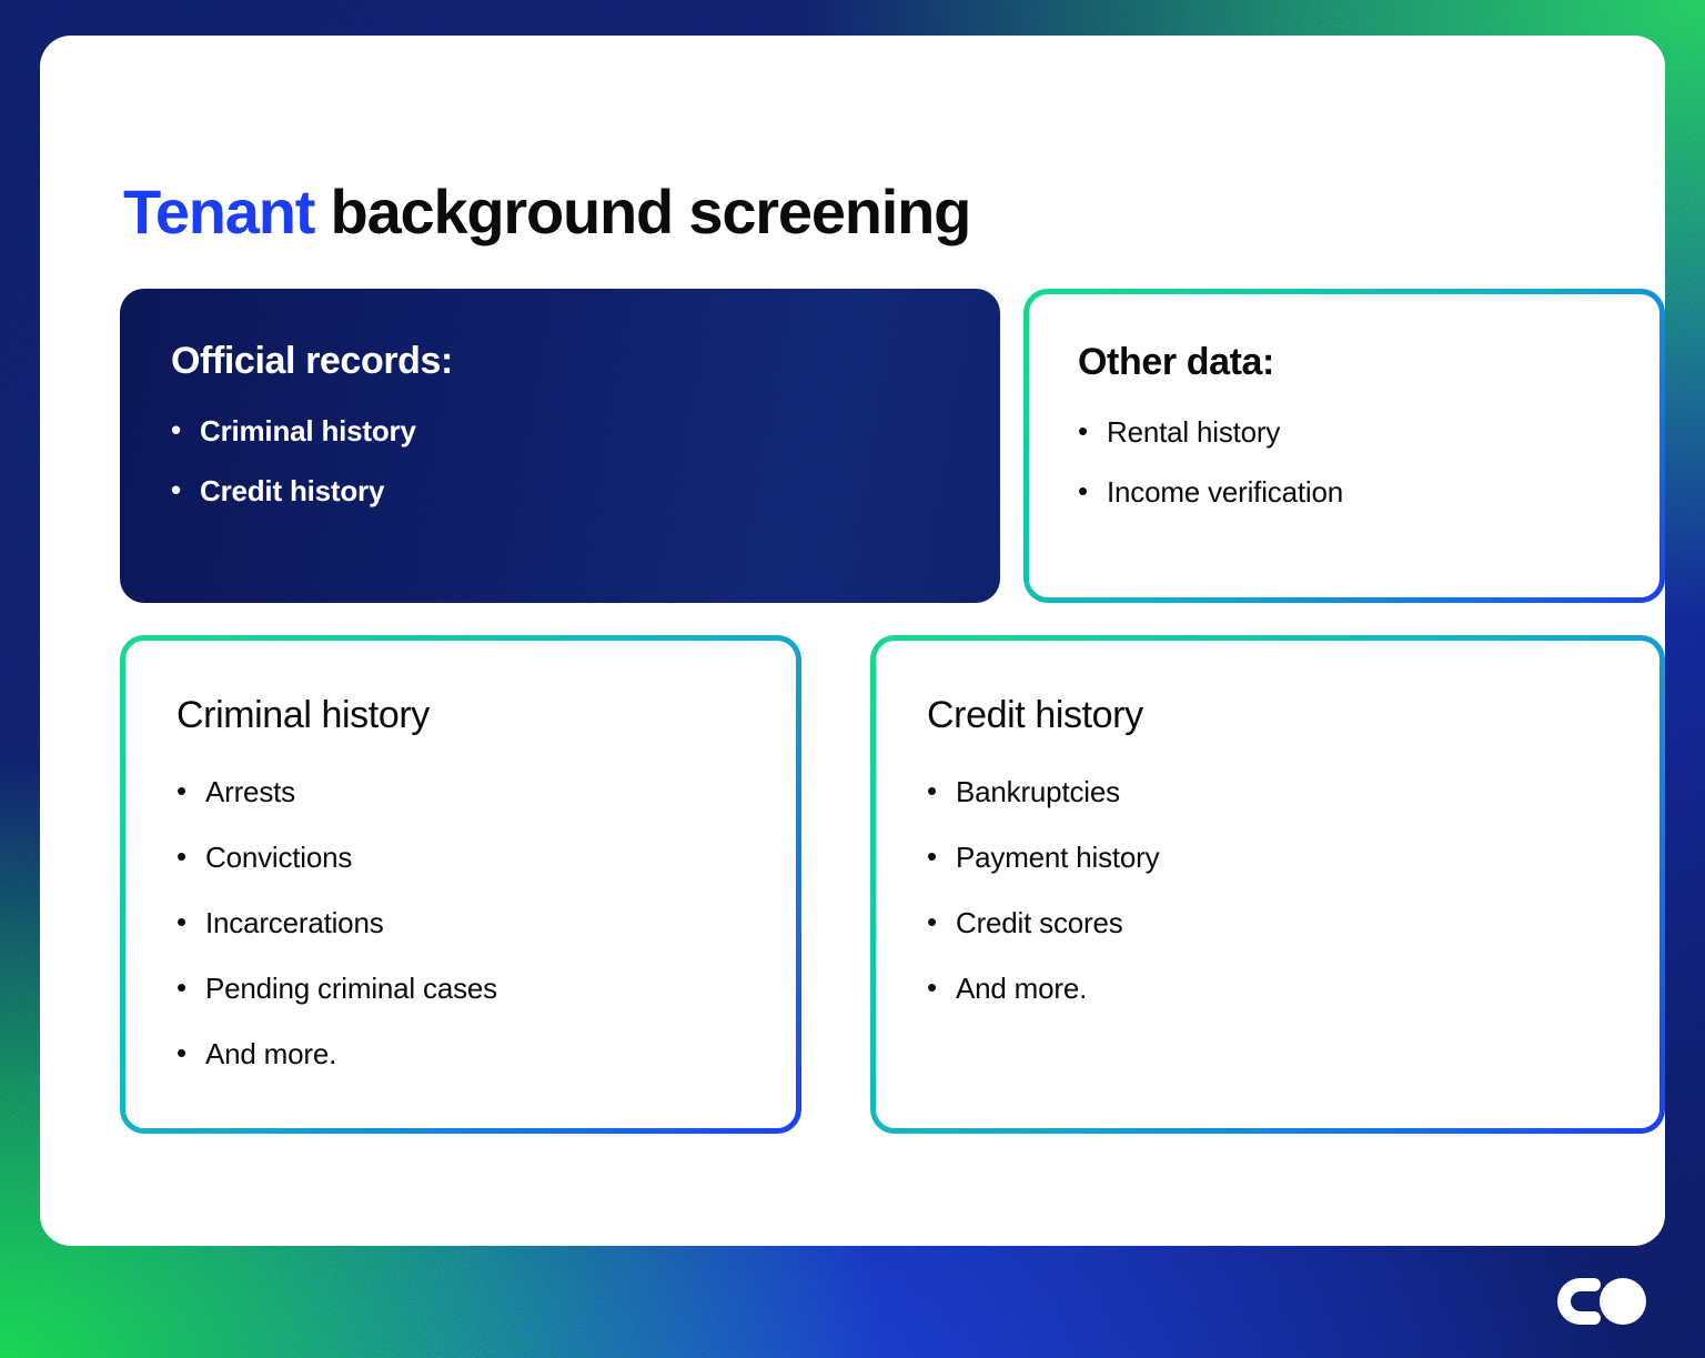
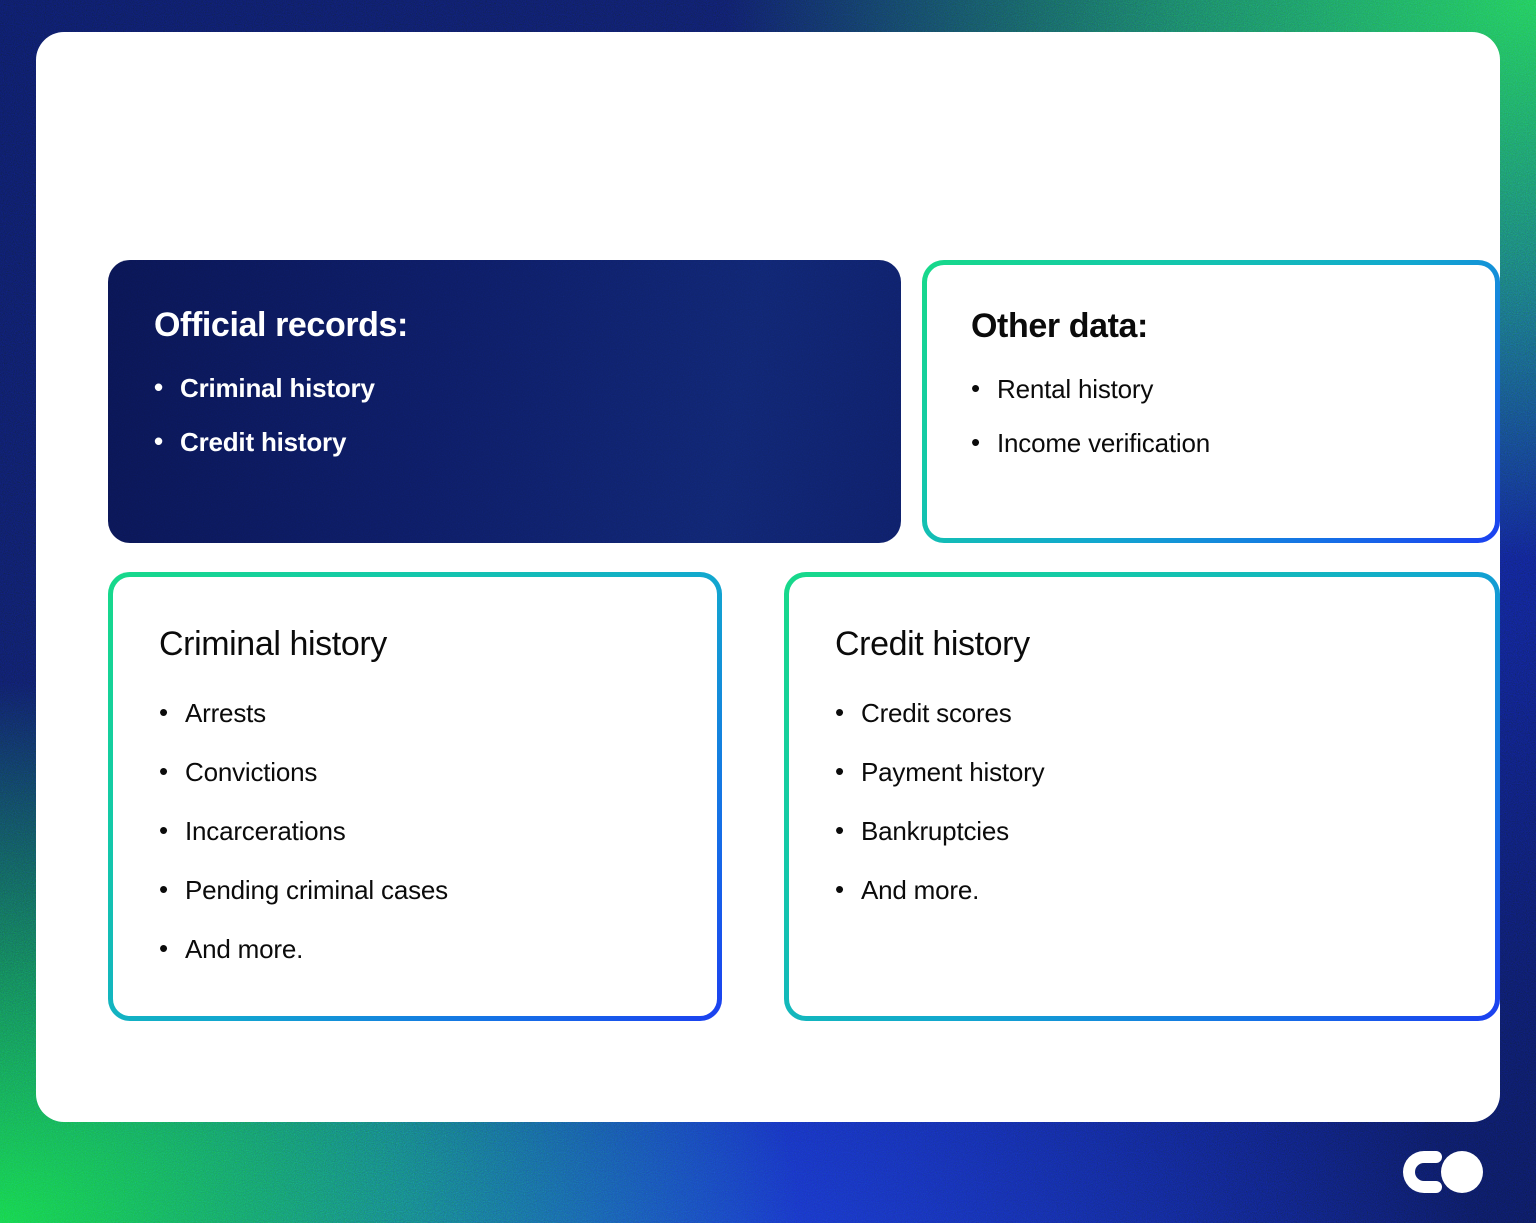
- Tenant background screening
  Official records:
  Criminal history
  Credit history
  Other data:
  Rental history
  Income verification
  Criminal history
  Arrests
  Convictions
  Incarcerations
  Pending criminal cases
  And more.
  Credit history
- Bankruptcies
+ Credit scores
  Payment history
- Credit scores
+ Bankruptcies
  And more.
